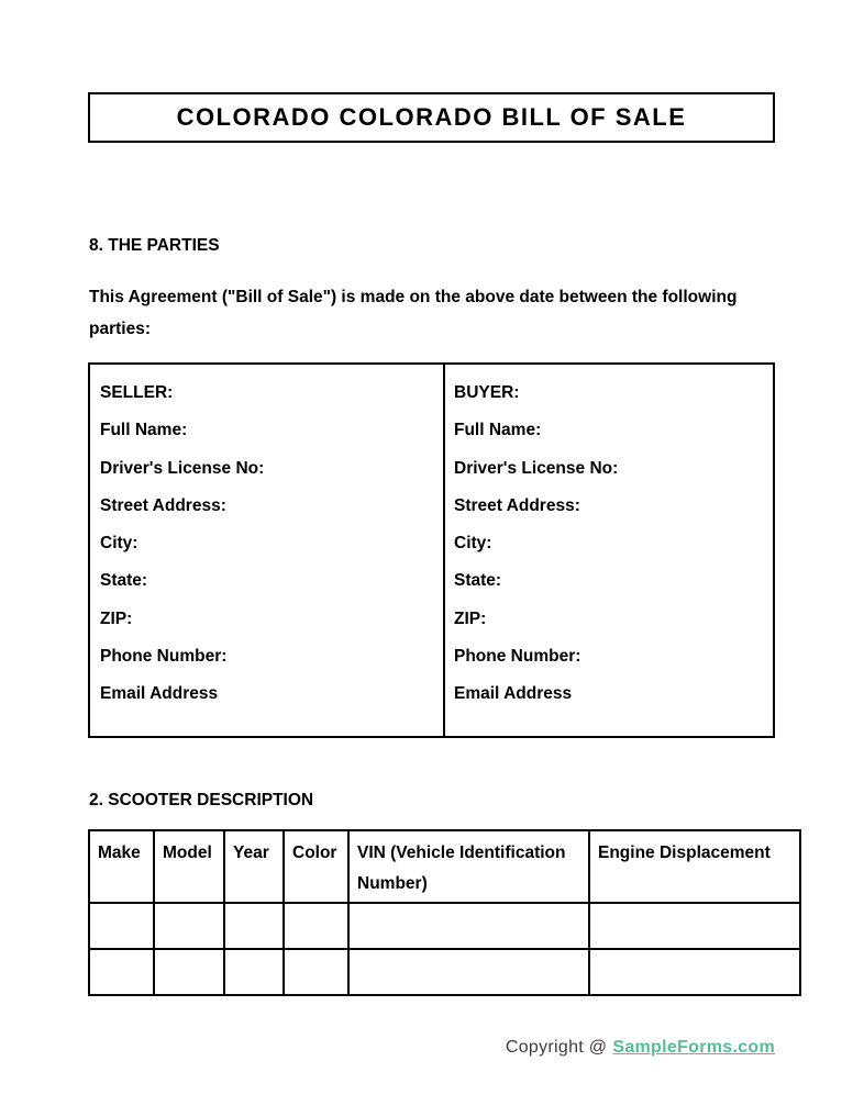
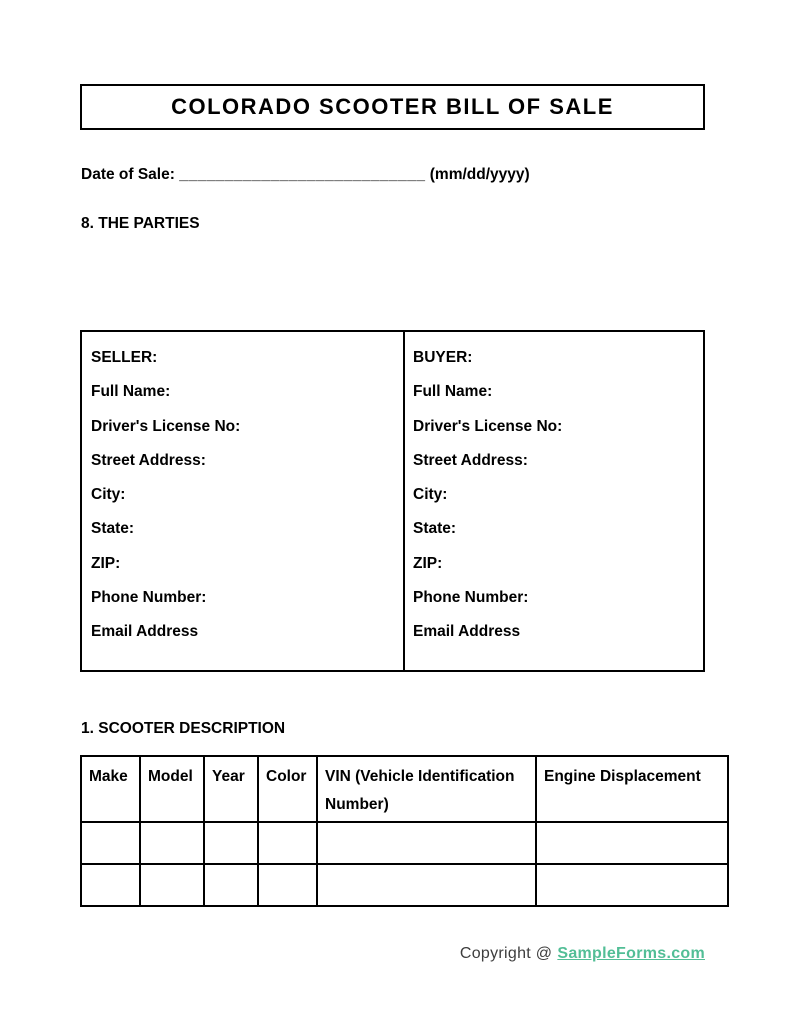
- COLORADO COLORADO BILL OF SALE
+ COLORADO SCOOTER BILL OF SALE
+ Date of Sale: ___________________________ (mm/dd/yyyy)
  8. THE PARTIES
- This Agreement ("Bill of Sale") is made on the above date between the following parties:
  SELLER:
  Full Name:
  Driver's License No:
  Street Address:
  City:
  State:
  ZIP:
  Phone Number:
  Email Address
  BUYER:
  Full Name:
  Driver's License No:
  Street Address:
  City:
  State:
  ZIP:
  Phone Number:
  Email Address
- 2. SCOOTER DESCRIPTION
+ 1. SCOOTER DESCRIPTION
  Make	Model	Year	Color	VIN (Vehicle Identification Number)	Engine Displacement
  Copyright @ SampleForms.com
